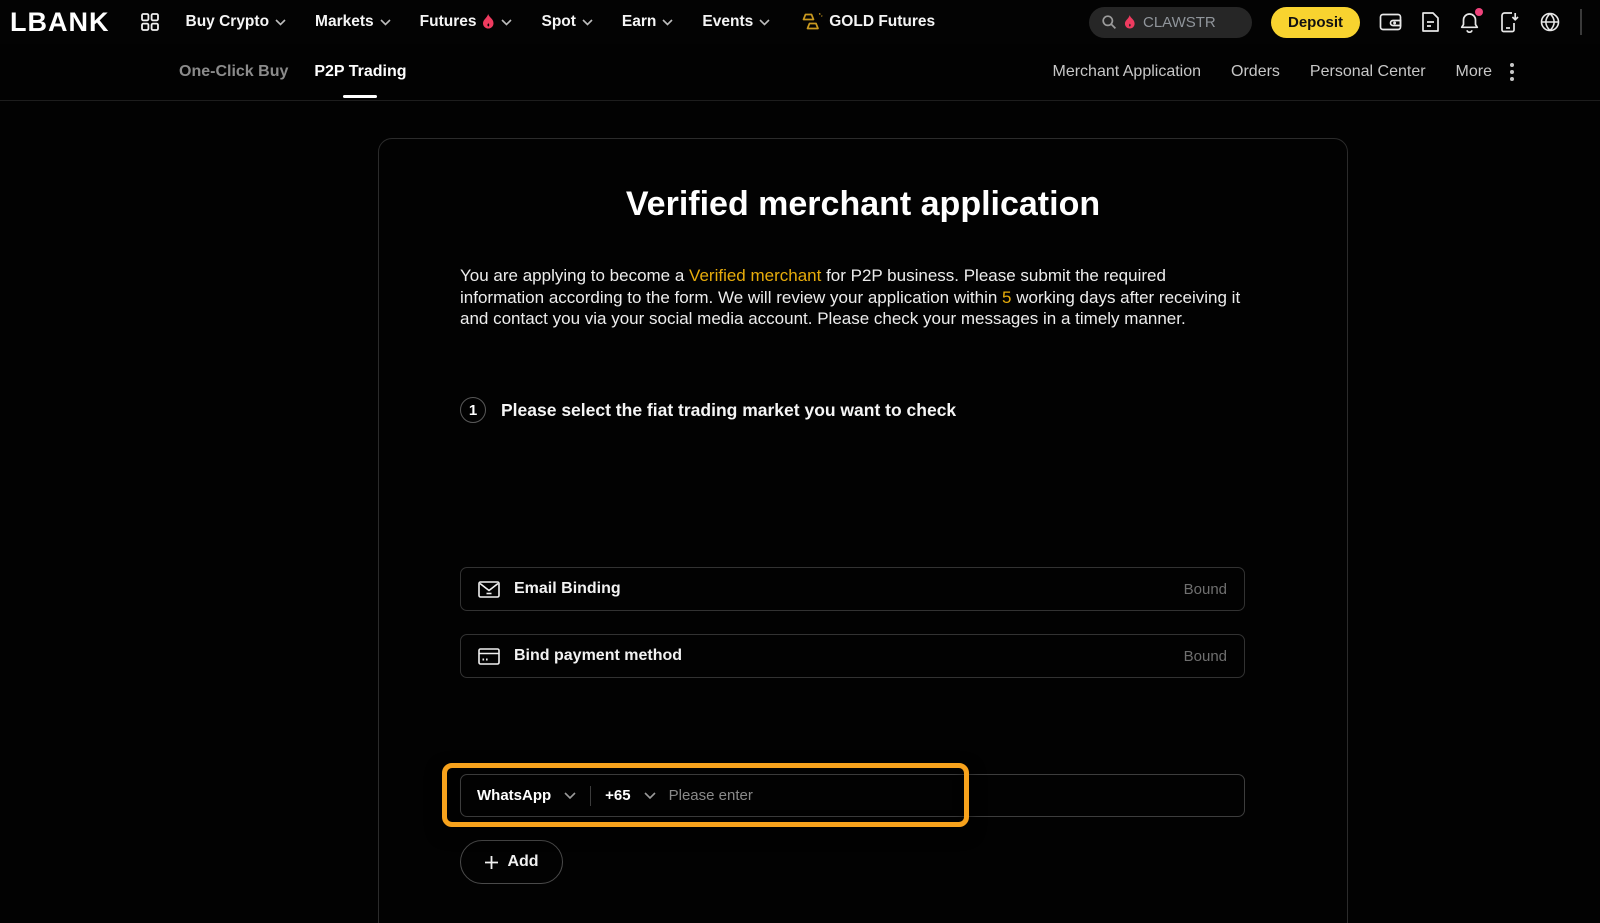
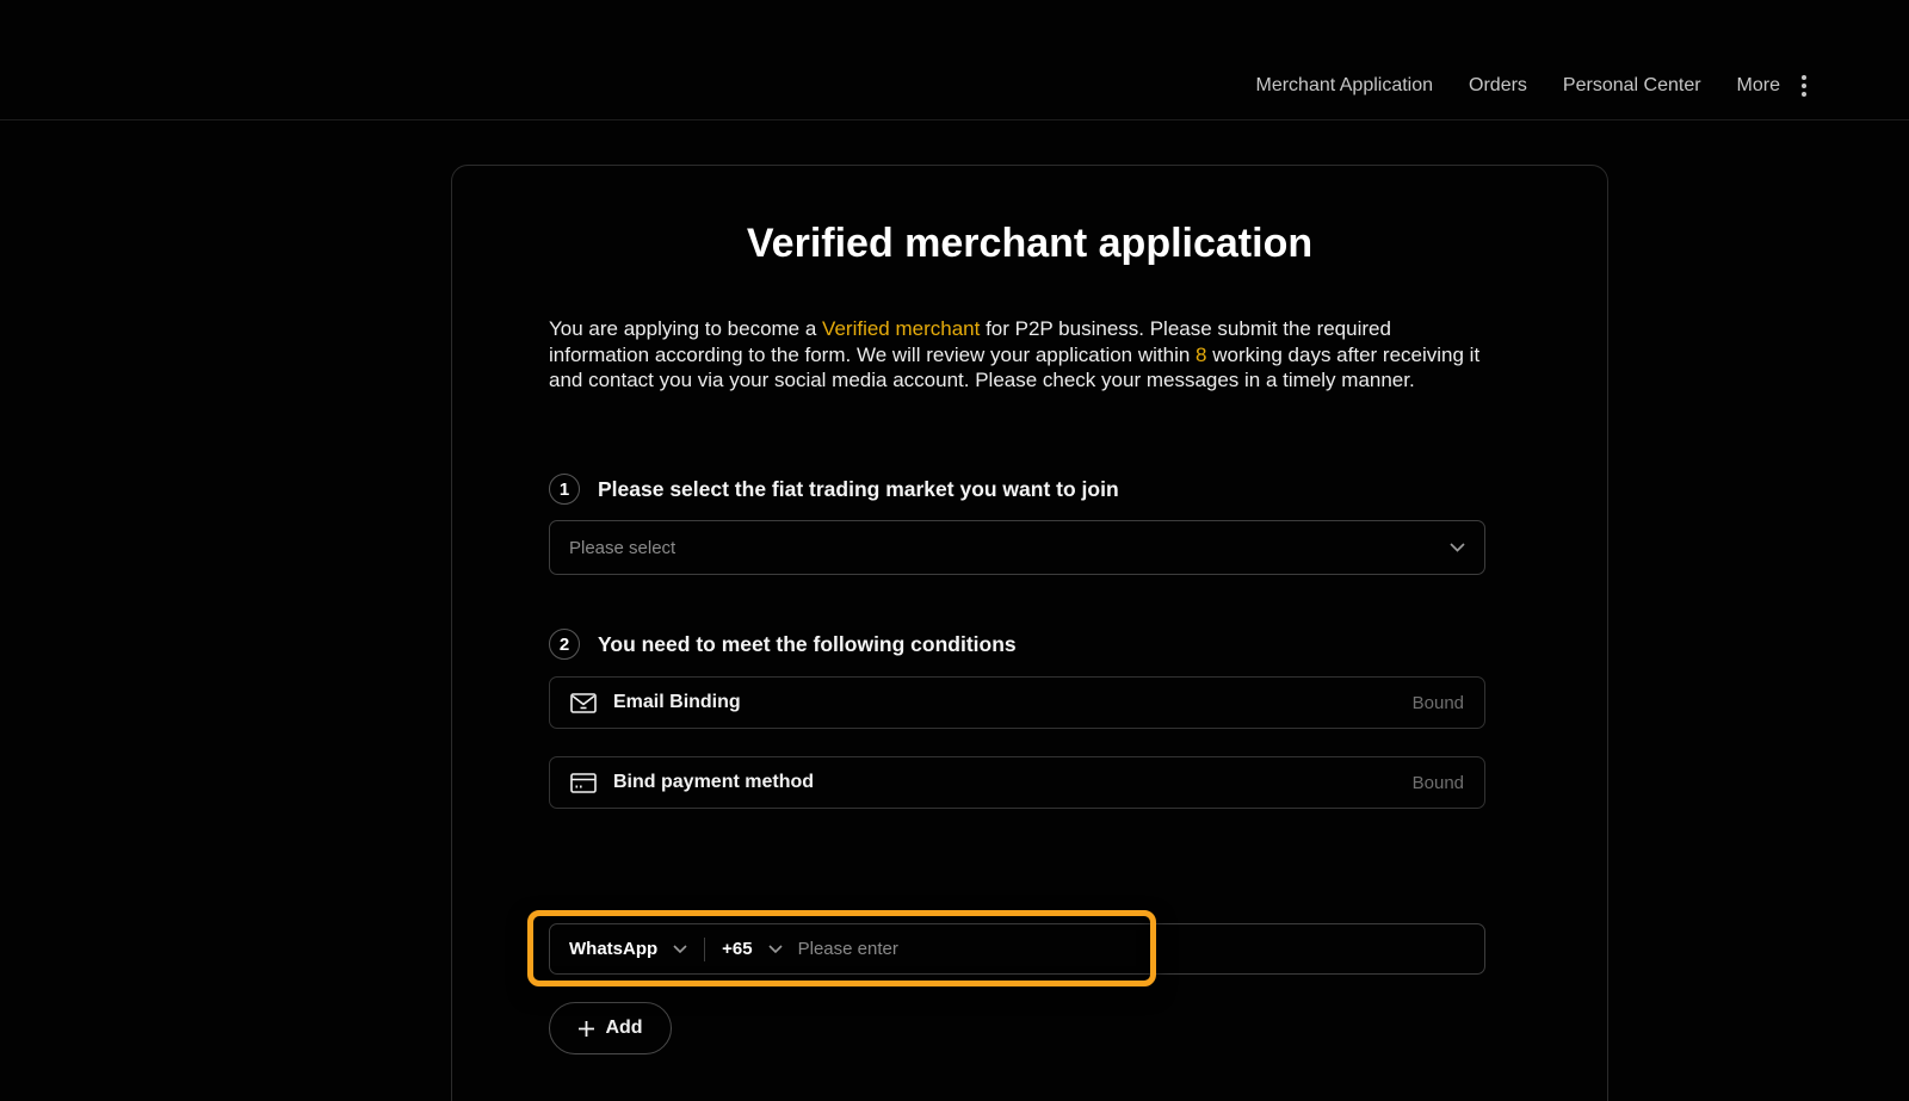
- LBANK
- Buy Crypto
- Markets
- Futures
- Spot
- Earn
- Events
- GOLD Futures
- CLAWSTR
- Deposit
- One-Click Buy
- P2P Trading
  Merchant Application
  Orders
  Personal Center
  More
  Verified merchant application
- You are applying to become a Verified merchant for P2P business. Please submit the required information according to the form. We will review your application within 5 working days after receiving it and contact you via your social media account. Please check your messages in a timely manner.
+ You are applying to become a Verified merchant for P2P business. Please submit the required information according to the form. We will review your application within 8 working days after receiving it and contact you via your social media account. Please check your messages in a timely manner.
  1
- Please select the fiat trading market you want to check
+ Please select the fiat trading market you want to join
+ Please select
+ 2
+ You need to meet the following conditions
  Email Binding
  Bound
  Bind payment method
  Bound
  WhatsApp
  +65
  Please enter
  Add
